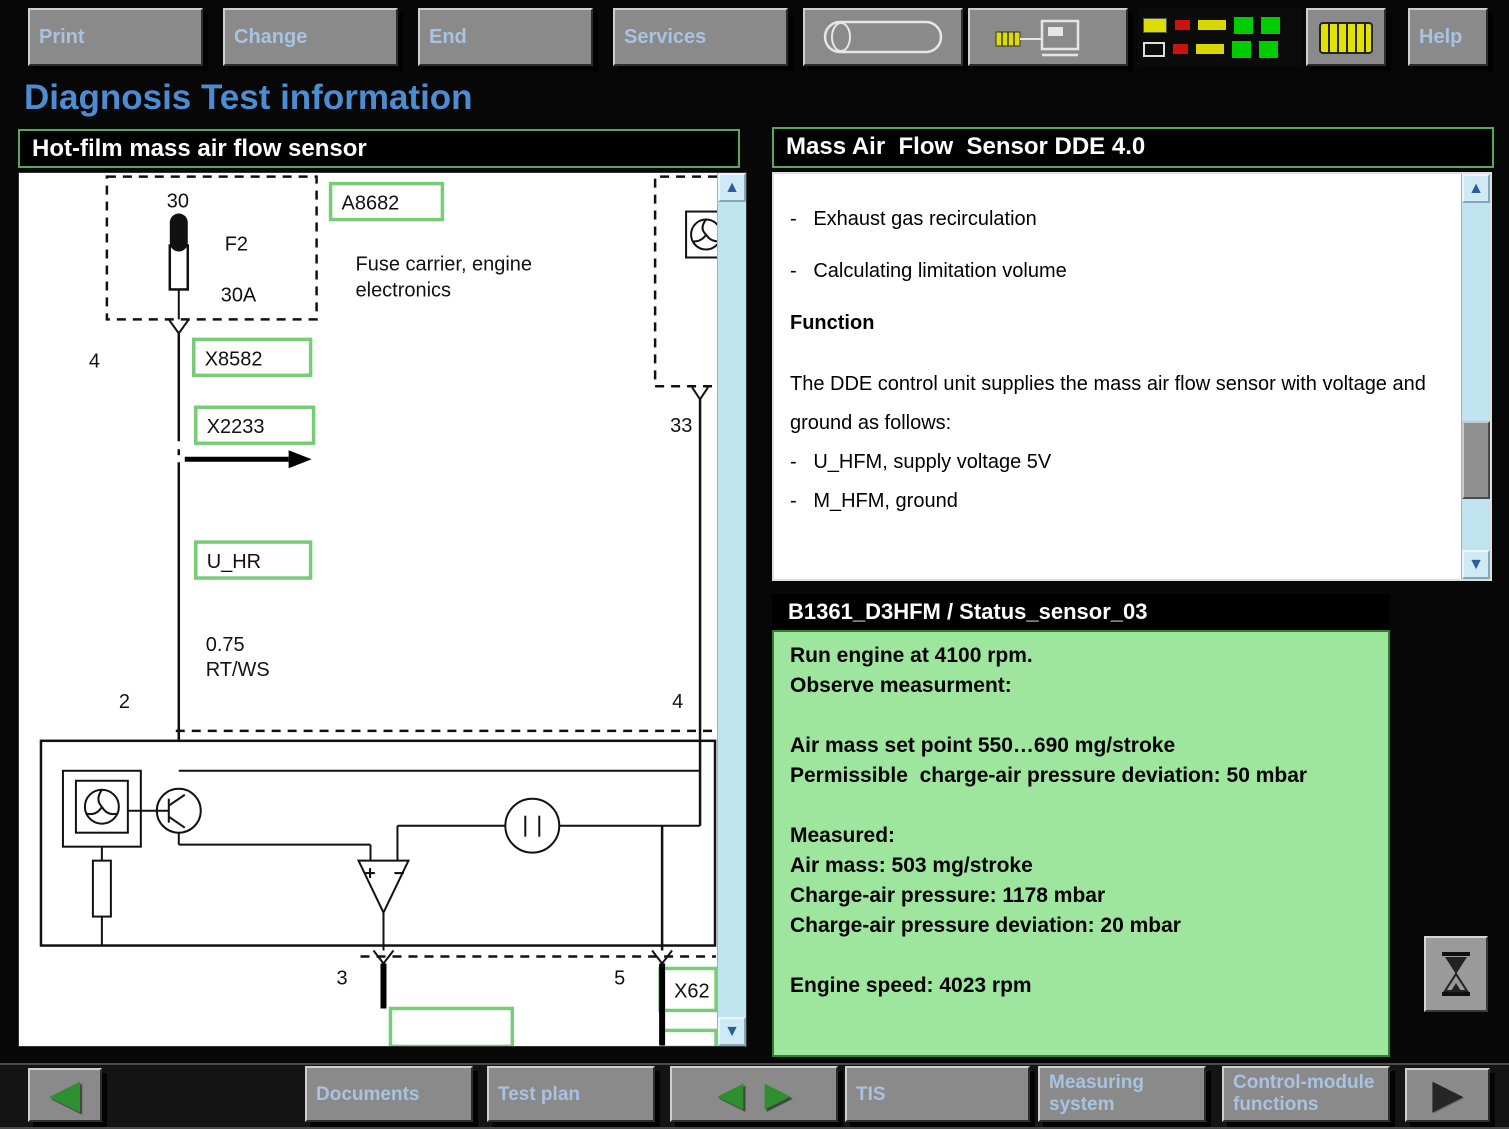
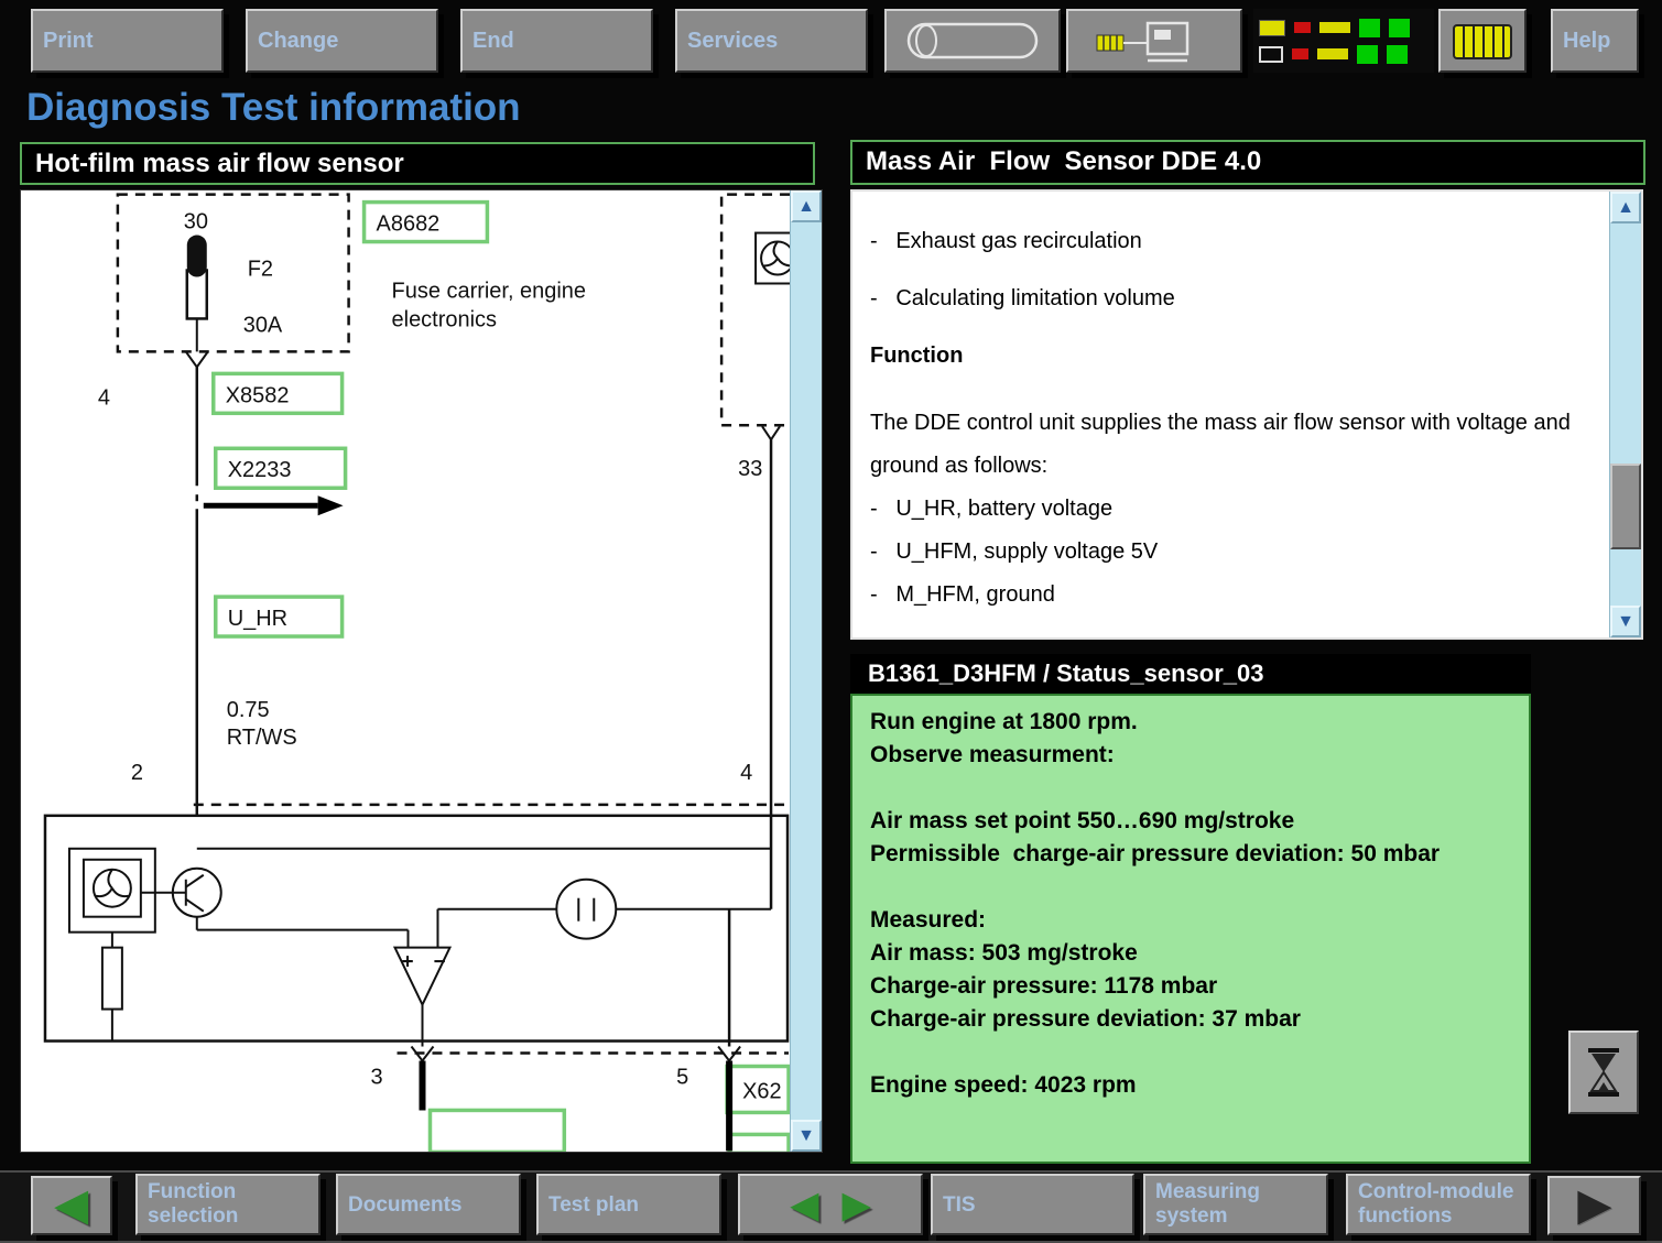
  Print
  Change
  End
  Services
  Help
  Diagnosis Test information
  Hot-film mass air flow sensor
  30
  F2
  30A
  4
  A8682
  Fuse carrier, engine
  electronics
  X8582
  X2233
  U_HR
  0.75
  RT/WS
  2
  4
  33
  +
  −
  3
  5
  X62
  ▲
  ▼
  Mass Air Flow Sensor DDE 4.0
  - Exhaust gas recirculation
  - Calculating limitation volume
  Function
  The DDE control unit supplies the mass air flow sensor with voltage and ground as follows:
+ - U_HR, battery voltage
  - U_HFM, supply voltage 5V
  - M_HFM, ground
  ▲
  ▼
  B1361_D3HFM / Status_sensor_03
- Run engine at 4100 rpm.
+ Run engine at 1800 rpm.
  Observe measurment:
  Air mass set point 550…690 mg/stroke
  Permissible charge-air pressure deviation: 50 mbar
  Measured:
  Air mass: 503 mg/stroke
  Charge-air pressure: 1178 mbar
- Charge-air pressure deviation: 20 mbar
+ Charge-air pressure deviation: 37 mbar
  Engine speed: 4023 rpm
  ◀
+ Function selection
  Documents
  Test plan
  ◀
  ▶
  TIS
  Measuring system
  Control-module functions
  ▶
